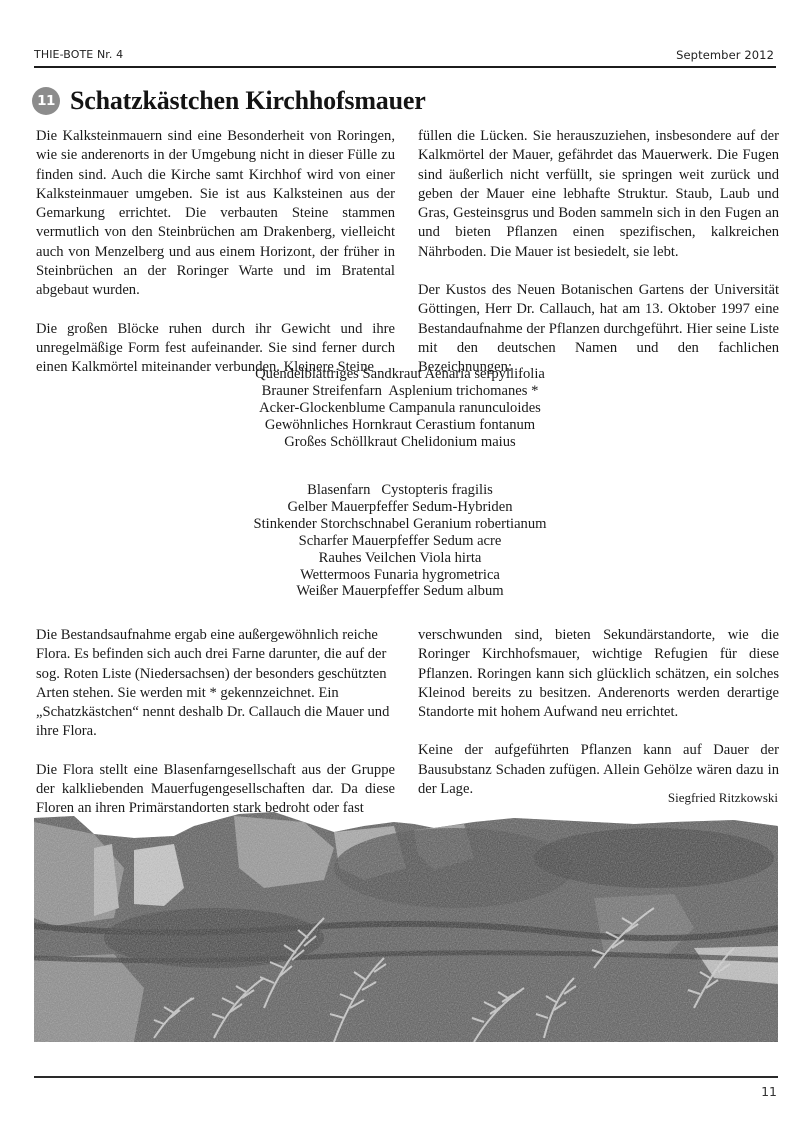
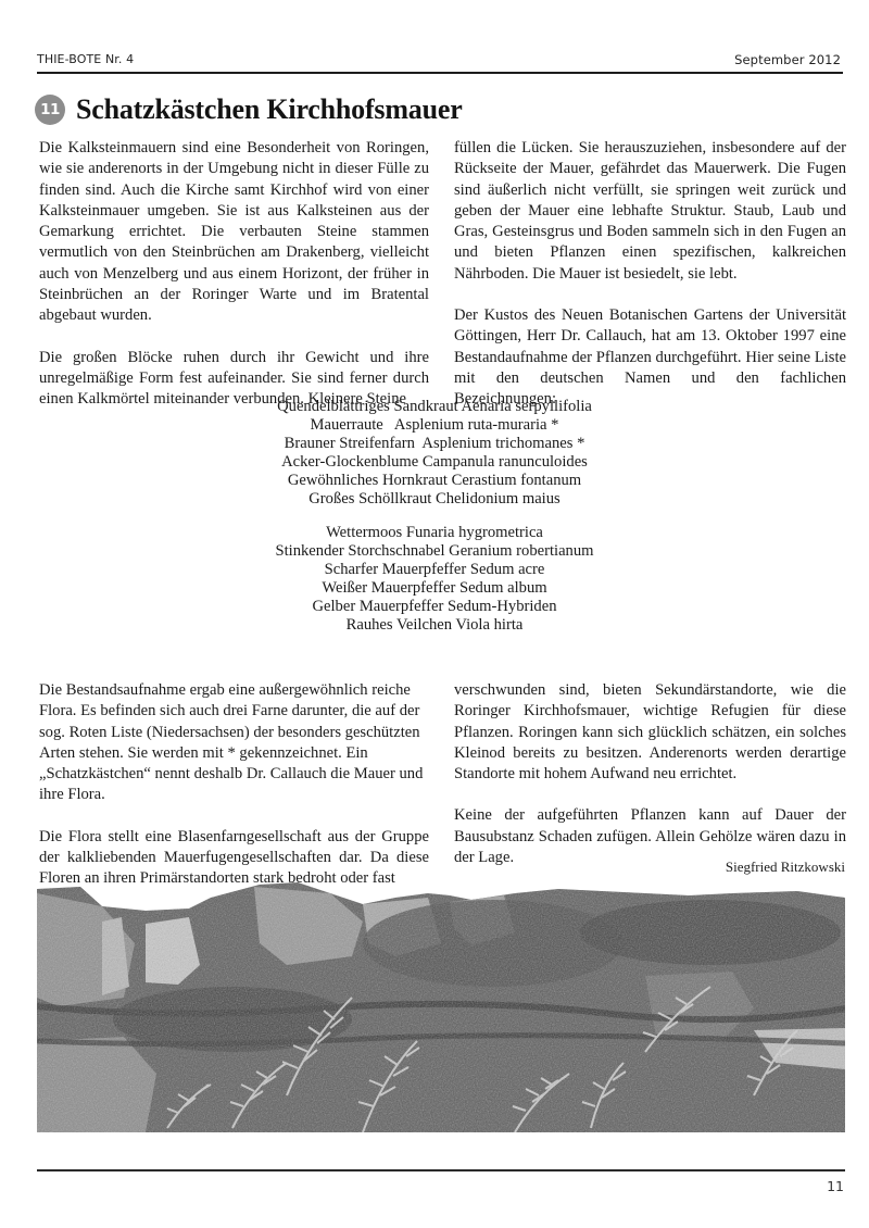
  THIE-BOTE Nr. 4
  September 2012
  11
  Schatzkästchen Kirchhofsmauer
  Die Kalksteinmauern sind eine Besonderheit von Roringen, wie sie anderenorts in der Umgebung nicht in dieser Fülle zu finden sind. Auch die Kirche samt Kirchhof wird von einer Kalksteinmauer umgeben. Sie ist aus Kalksteinen aus der Gemarkung errichtet. Die verbauten Steine stammen vermutlich von den Steinbrüchen am Drakenberg, vielleicht auch von Menzelberg und aus einem Horizont, der früher in Steinbrüchen an der Roringer Warte und im Bratental abgebaut wurden.
  Die großen Blöcke ruhen durch ihr Gewicht und ihre unregelmäßige Form fest aufeinander. Sie sind ferner durch einen Kalkmörtel miteinander verbunden. Kleinere Steine
- füllen die Lücken. Sie herauszuziehen, insbesondere auf der Kalkmörtel der Mauer, gefährdet das Mauerwerk. Die Fugen sind äußerlich nicht verfüllt, sie springen weit zurück und geben der Mauer eine lebhafte Struktur. Staub, Laub und Gras, Gesteinsgrus und Boden sammeln sich in den Fugen an und bieten Pflanzen einen spezifischen, kalkreichen Nährboden. Die Mauer ist besiedelt, sie lebt.
+ füllen die Lücken. Sie herauszuziehen, insbesondere auf der Rückseite der Mauer, gefährdet das Mauerwerk. Die Fugen sind äußerlich nicht verfüllt, sie springen weit zurück und geben der Mauer eine lebhafte Struktur. Staub, Laub und Gras, Gesteinsgrus und Boden sammeln sich in den Fugen an und bieten Pflanzen einen spezifischen, kalkreichen Nährboden. Die Mauer ist besiedelt, sie lebt.
  Der Kustos des Neuen Botanischen Gartens der Universität Göttingen, Herr Dr. Callauch, hat am 13. Oktober 1997 eine Bestandaufnahme der Pflanzen durchgeführt. Hier seine Liste mit den deutschen Namen und den fachlichen Bezeichnungen:
  Quendelblättriges Sandkraut Aenaria serpyllifolia
+ Mauerraute Asplenium ruta-muraria *
  Brauner Streifenfarn Asplenium trichomanes *
  Acker-Glockenblume Campanula ranunculoides
  Gewöhnliches Hornkraut Cerastium fontanum
  Großes Schöllkraut Chelidonium maius
- Blasenfarn Cystopteris fragilis
- Gelber Mauerpfeffer Sedum-Hybriden
+ Wettermoos Funaria hygrometrica
  Stinkender Storchschnabel Geranium robertianum
  Scharfer Mauerpfeffer Sedum acre
- Rauhes Veilchen Viola hirta
+ Weißer Mauerpfeffer Sedum album
- Wettermoos Funaria hygrometrica
+ Gelber Mauerpfeffer Sedum-Hybriden
- Weißer Mauerpfeffer Sedum album
+ Rauhes Veilchen Viola hirta
  Die Bestandsaufnahme ergab eine außergewöhnlich reiche Flora. Es befinden sich auch drei Farne darunter, die auf der sog. Roten Liste (Niedersachsen) der besonders geschützten Arten stehen. Sie werden mit * gekennzeichnet. Ein „Schatzkästchen“ nennt deshalb Dr. Callauch die Mauer und ihre Flora.
  Die Flora stellt eine Blasenfarngesellschaft aus der Gruppe der kalkliebenden Mauerfugengesellschaften dar. Da diese Floren an ihren Primärstandorten stark bedroht oder fast
  verschwunden sind, bieten Sekundärstandorte, wie die Roringer Kirchhofsmauer, wichtige Refugien für diese Pflanzen. Roringen kann sich glücklich schätzen, ein solches Kleinod bereits zu besitzen. Anderenorts werden derartige Standorte mit hohem Aufwand neu errichtet.
  Keine der aufgeführten Pflanzen kann auf Dauer der Bausubstanz Schaden zufügen. Allein Gehölze wären dazu in der Lage.
  Siegfried Ritzkowski
  11
